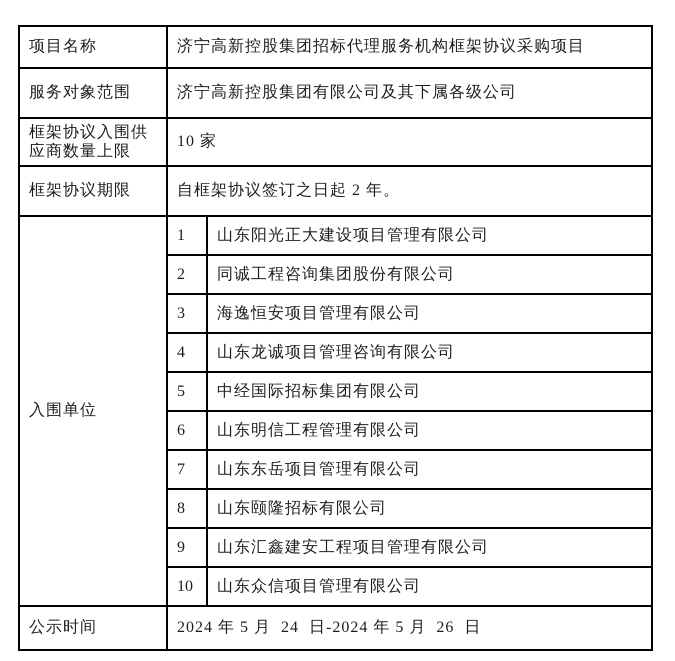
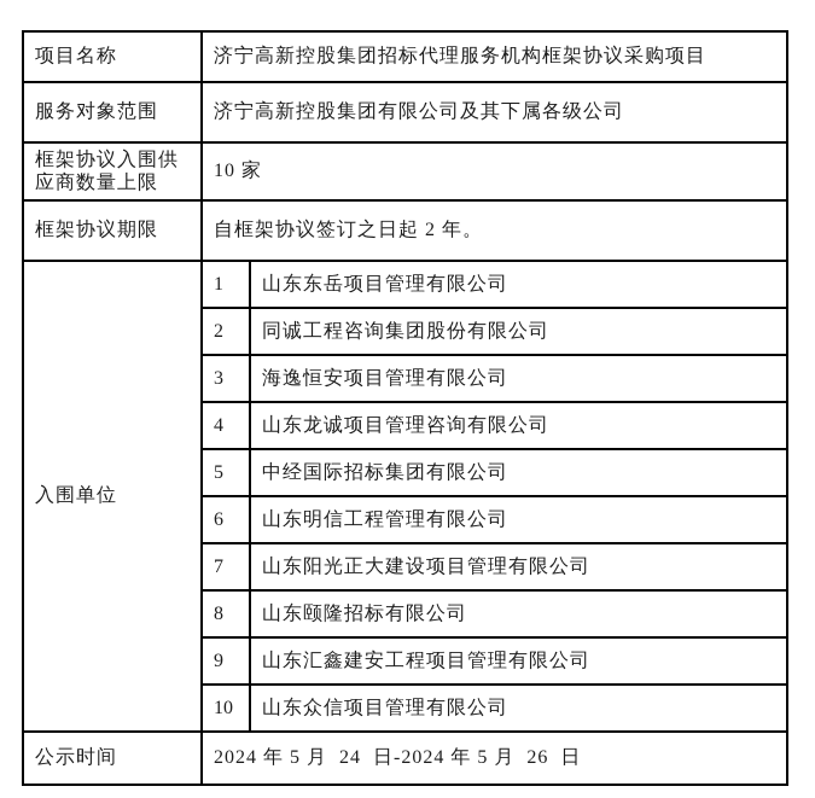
  项目名称	济宁高新控股集团招标代理服务机构框架协议采购项目
  服务对象范围	济宁高新控股集团有限公司及其下属各级公司
  框架协议入围供应商数量上限	10 家
  框架协议期限	自框架协议签订之日起 2 年。
- 入围单位	1	山东阳光正大建设项目管理有限公司
+ 入围单位	1	山东东岳项目管理有限公司
  2	同诚工程咨询集团股份有限公司
  3	海逸恒安项目管理有限公司
  4	山东龙诚项目管理咨询有限公司
  5	中经国际招标集团有限公司
  6	山东明信工程管理有限公司
- 7	山东东岳项目管理有限公司
+ 7	山东阳光正大建设项目管理有限公司
  8	山东颐隆招标有限公司
  9	山东汇鑫建安工程项目管理有限公司
  10	山东众信项目管理有限公司
  公示时间	2024 年 5 月 24 日-2024 年 5 月 26 日
